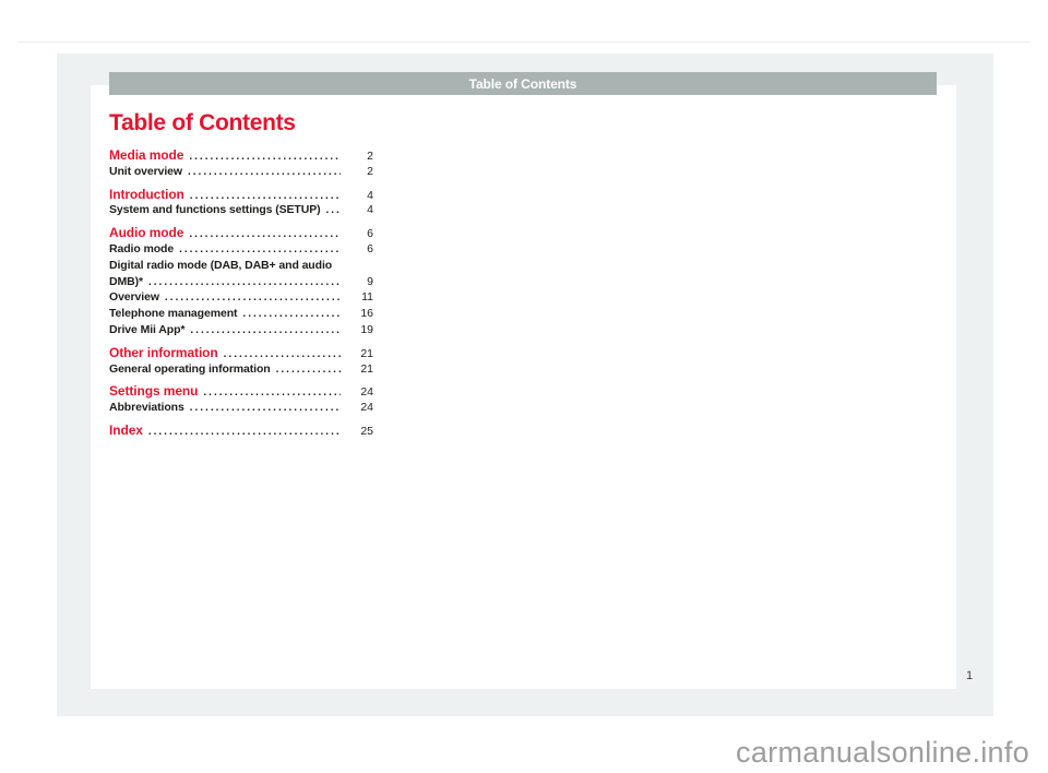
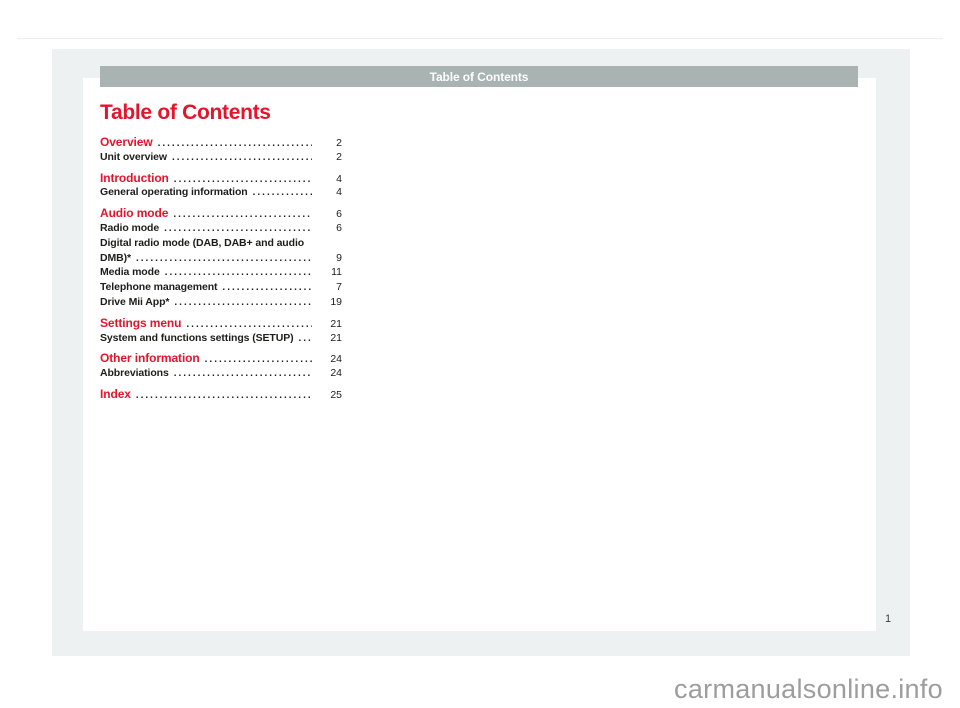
  Table of Contents
  Table of Contents
- Media mode
+ Overview
  2
  Unit overview
  2
  Introduction
  4
- System and functions settings (SETUP)
+ General operating information
  4
  Audio mode
  6
  Radio mode
  6
  Digital radio mode (DAB, DAB+ and audio
  DMB)*
  9
- Overview
+ Media mode
  11
  Telephone management
- 16
+ 7
  Drive Mii App*
  19
- Other information
+ Settings menu
  21
- General operating information
+ System and functions settings (SETUP)
  21
- Settings menu
+ Other information
  24
  Abbreviations
  24
  Index
  25
  1
  carmanualsonline.info
